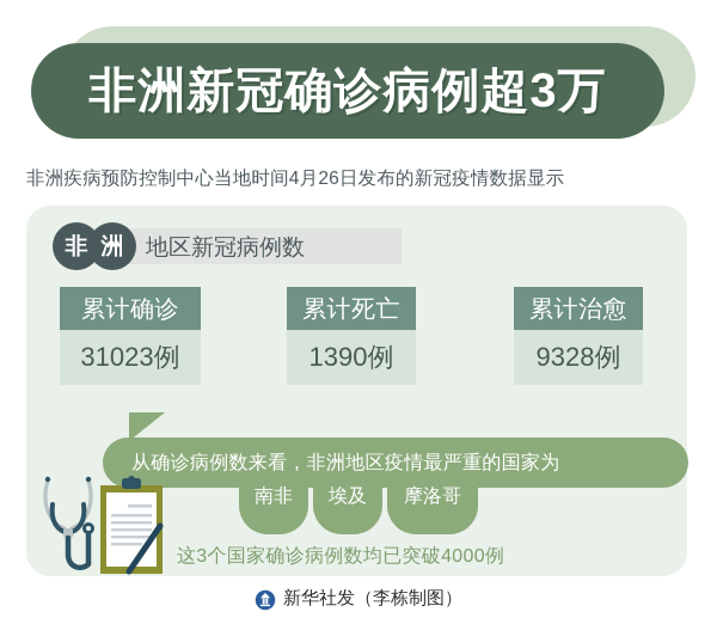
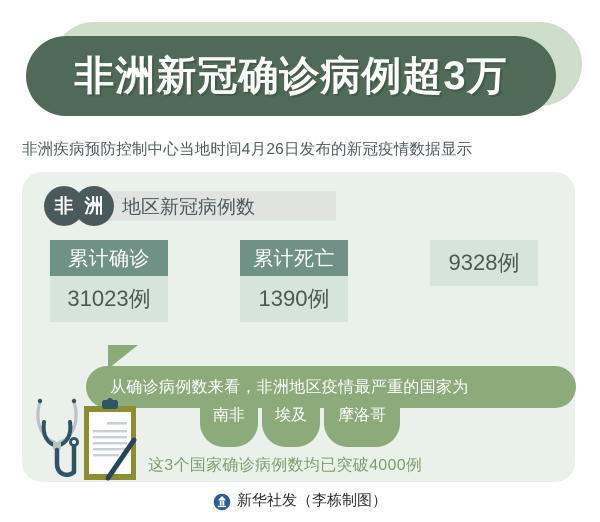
  非洲新冠确诊病例超3万
  非洲疾病预防控制中心当地时间4月26日发布的新冠疫情数据显示
  非
  洲
  地区新冠病例数
  累计确诊
  31023例
  累计死亡
  1390例
- 累计治愈
  9328例
  从确诊病例数来看，非洲地区疫情最严重的国家为
  南非
  埃及
  摩洛哥
  这3个国家确诊病例数均已突破4000例
  新华社发（李栋制图）
